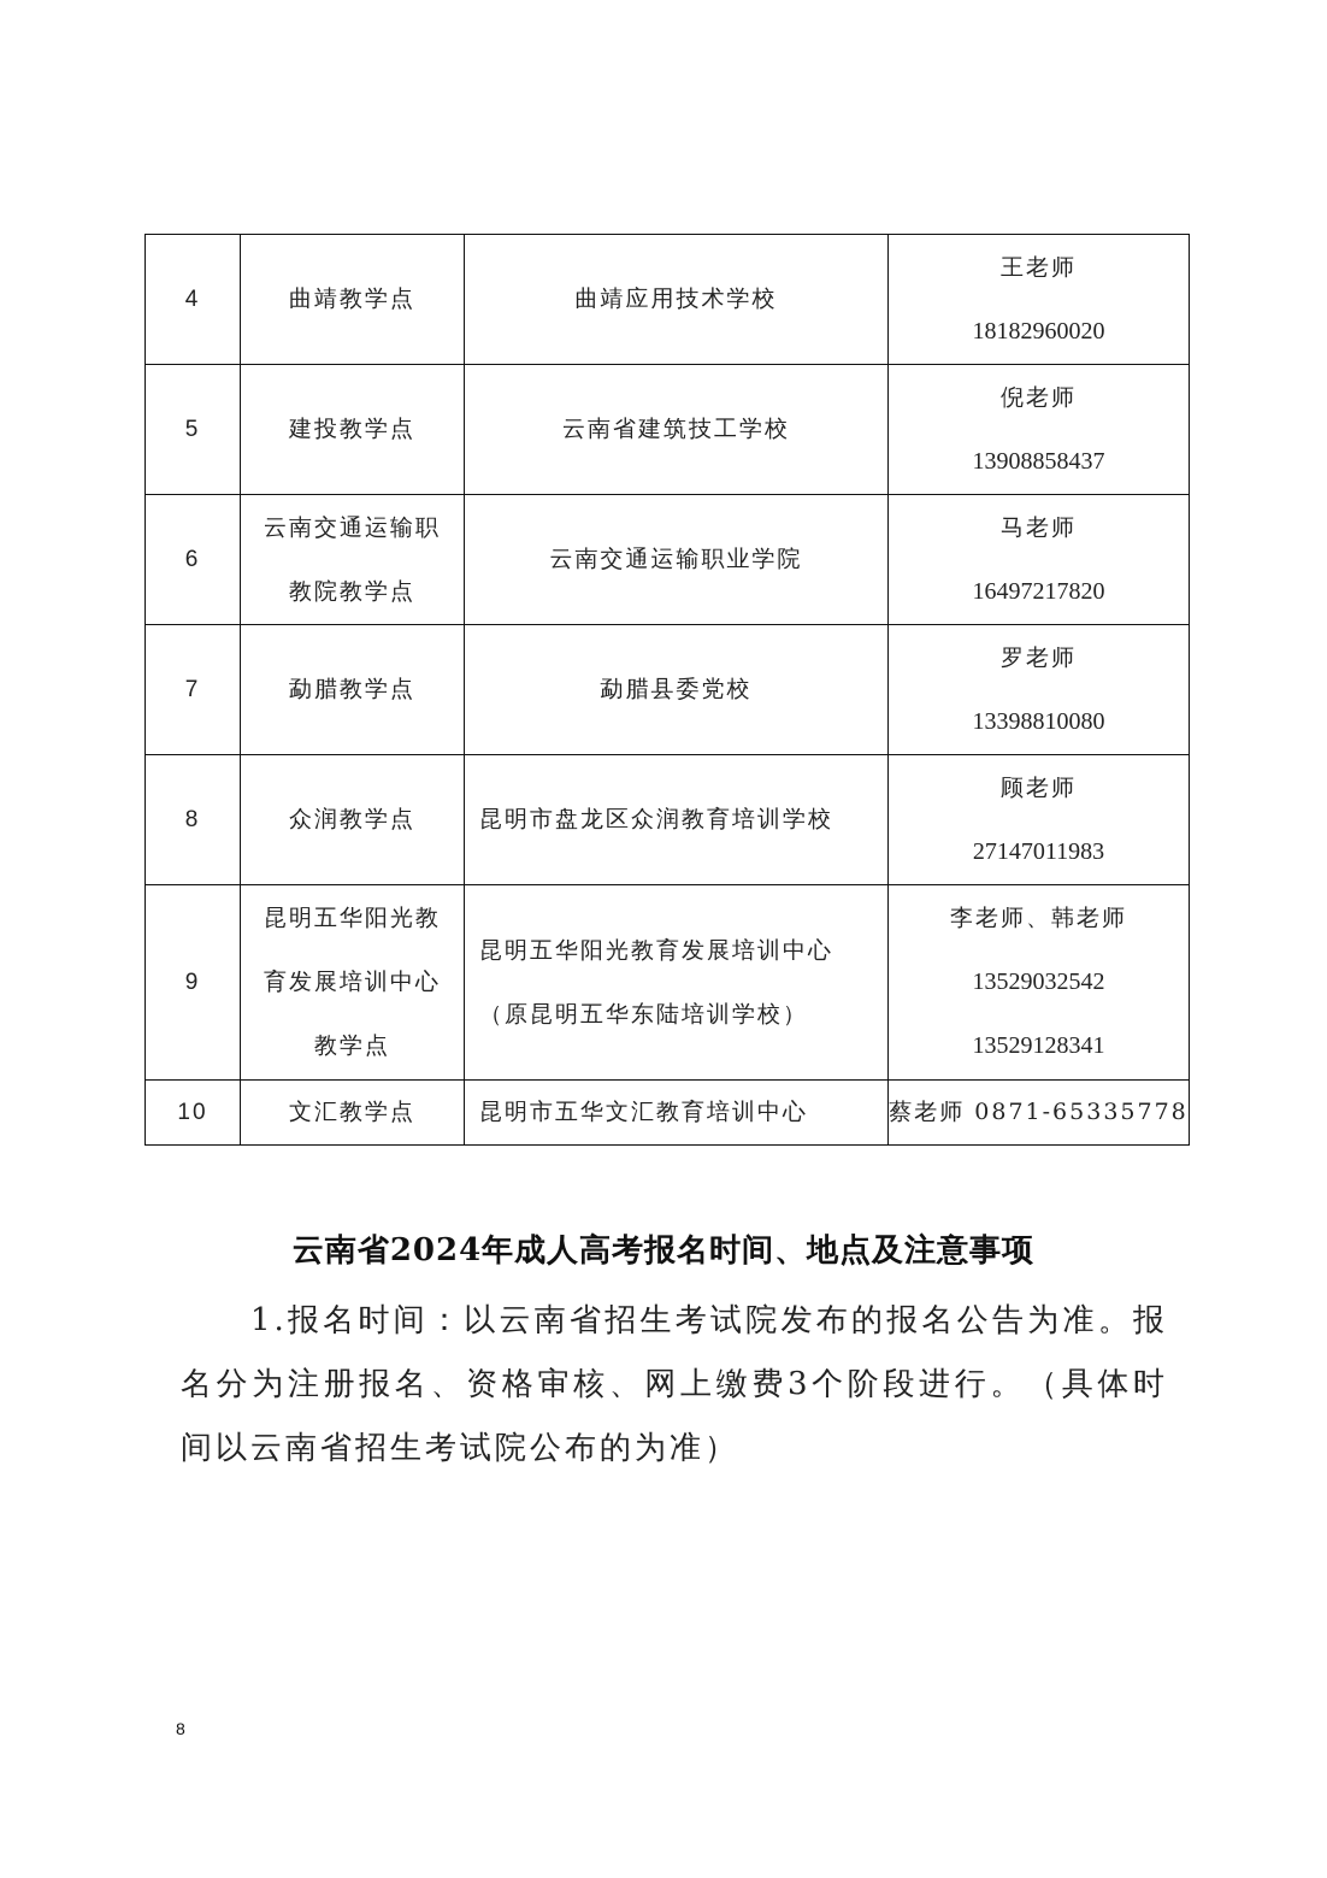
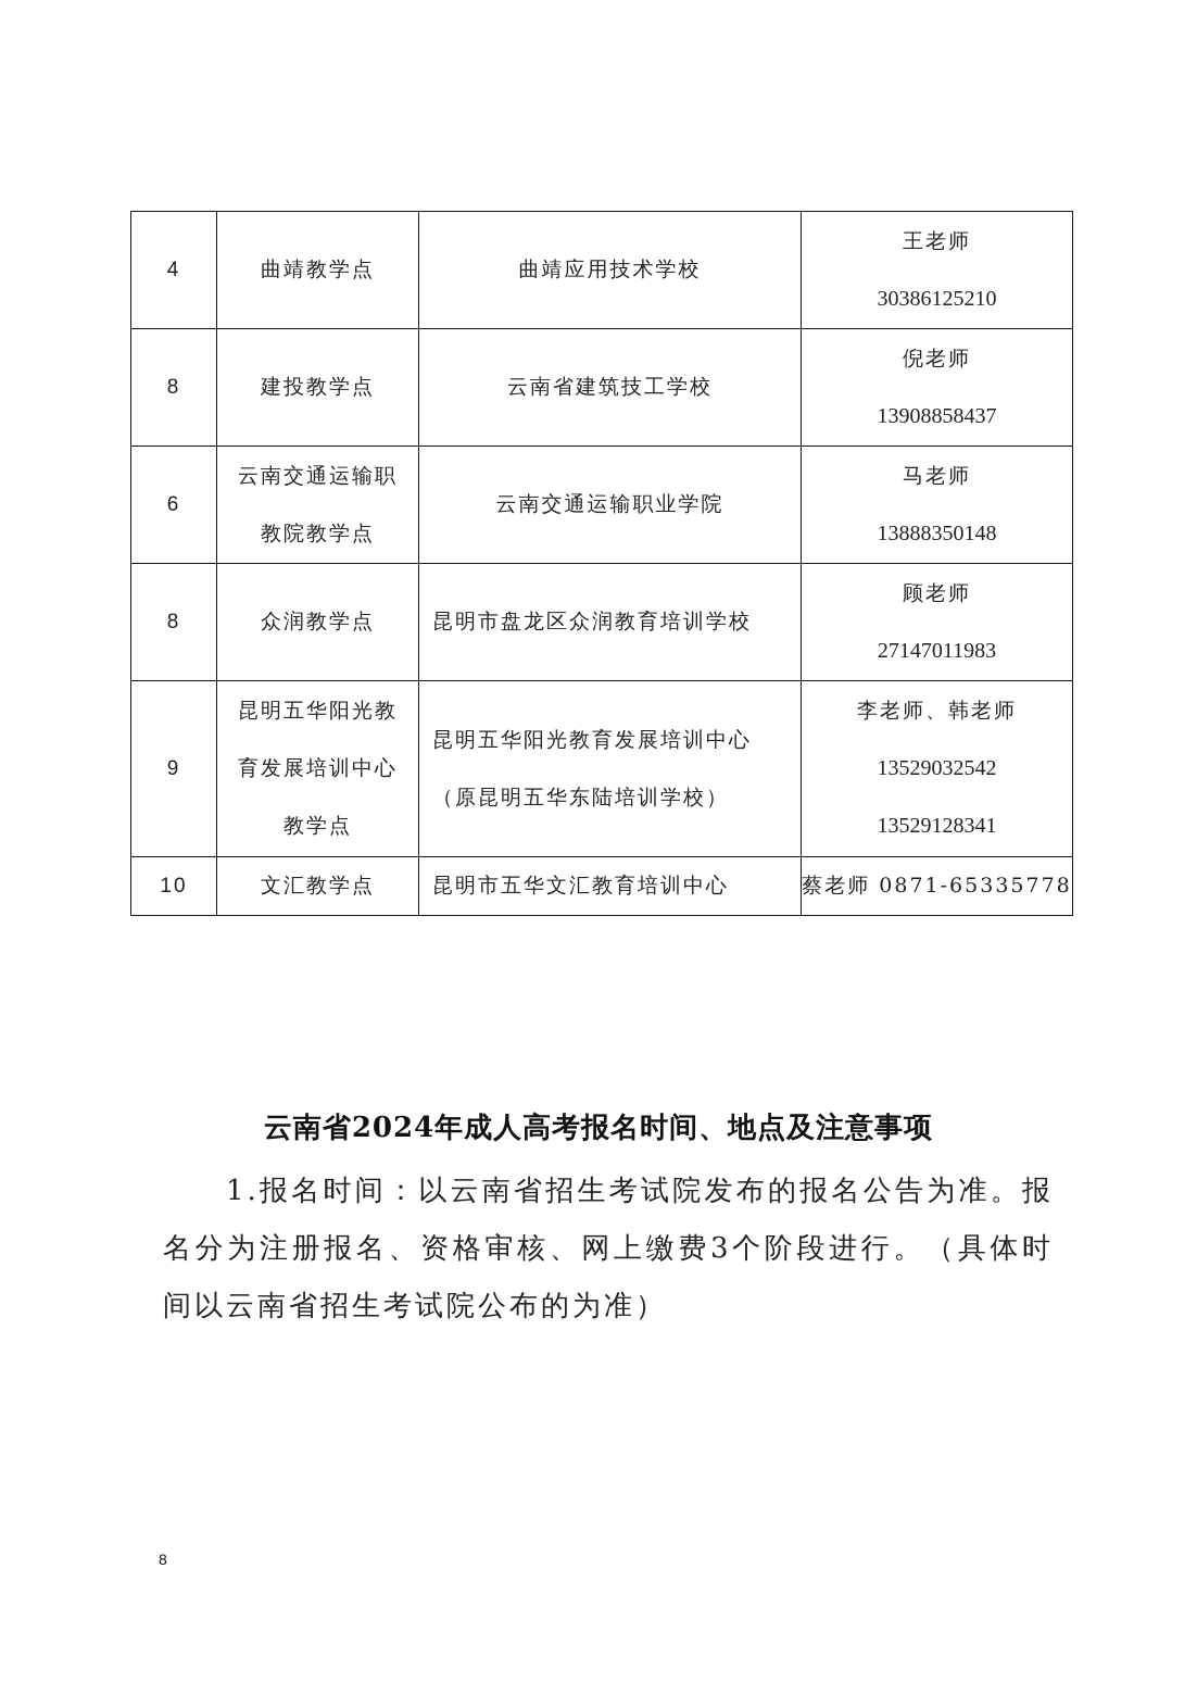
- 4	曲靖教学点	曲靖应用技术学校	王老师18182960020
+ 4	曲靖教学点	曲靖应用技术学校	王老师30386125210
- 5	建投教学点	云南省建筑技工学校	倪老师13908858437
+ 8	建投教学点	云南省建筑技工学校	倪老师13908858437
- 6	云南交通运输职教院教学点	云南交通运输职业学院	马老师16497217820
+ 6	云南交通运输职教院教学点	云南交通运输职业学院	马老师13888350148
- 7	勐腊教学点	勐腊县委党校	罗老师13398810080
  8	众润教学点	昆明市盘龙区众润教育培训学校	顾老师27147011983
  9	昆明五华阳光教育发展培训中心教学点	昆明五华阳光教育发展培训中心（原昆明五华东陆培训学校）	李老师、韩老师1352903254213529128341
  10	文汇教学点	昆明市五华文汇教育培训中心	蔡老师 0871-65335778
  云南省2024年成人高考报名时间、地点及注意事项
  1.报名时间：以云南省招生考试院发布的报名公告为准。报名分为注册报名、资格审核、网上缴费3个阶段进行。（具体时间以云南省招生考试院公布的为准）
  8
